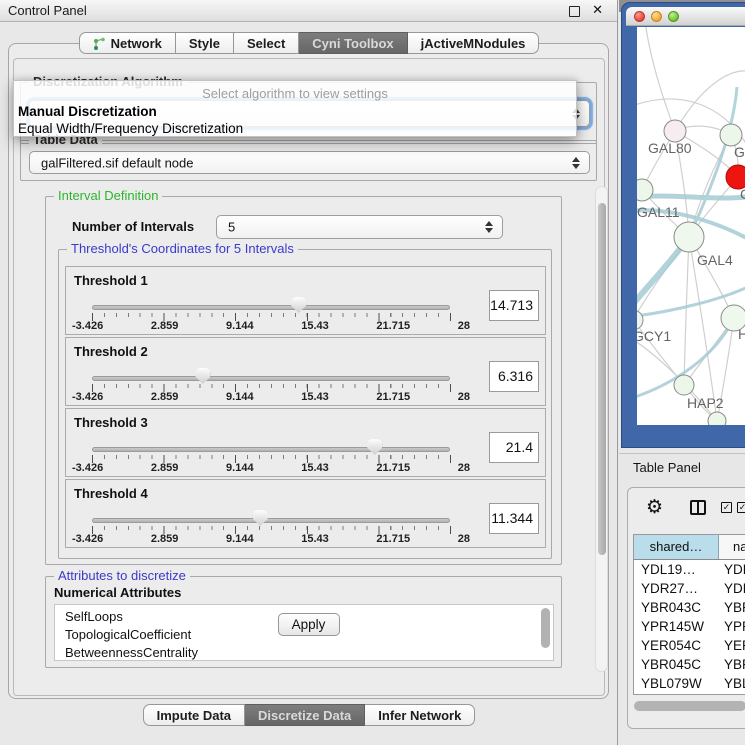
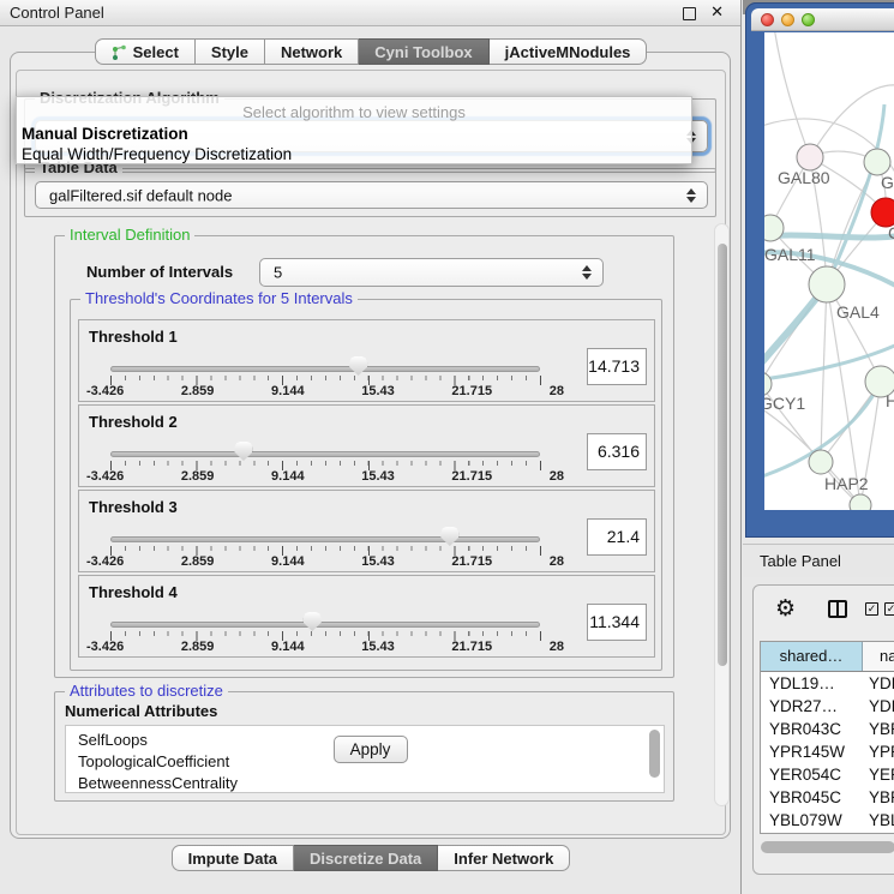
  Control Panel
  ✕
- Network
+ Select
  Style
- Select
+ Network
  Cyni Toolbox
  jActiveMNodules
  Discretization Algorithm
  Select algorithm to view settings
  Manual Discretization
  Equal Width/Frequency Discretization
  Table Data
  galFiltered.sif default node
  Interval Definition
  Number of Intervals
  5
  Threshold's Coordinates for 5 Intervals
  Threshold 1
  -3.426
  2.859
  9.144
  15.43
  21.715
  28
  14.713
  Threshold 2
  -3.426
  2.859
  9.144
  15.43
  21.715
  28
  6.316
  Threshold 3
  -3.426
  2.859
  9.144
  15.43
  21.715
  28
  21.4
  Threshold 4
  -3.426
  2.859
  9.144
  15.43
  21.715
  28
  11.344
  Attributes to discretize
  Numerical Attributes
  SelfLoops
  TopologicalCoefficient
  BetweennessCentrality
  Apply
  Impute Data
  Discretize Data
  Infer Network
  GAL80
  GAL11
  GAL4
  GCY1
  HAP2
  H
  Table Panel
  ⚙
  ✓
  ✓
  shared…
  na
  YDL19…
  YDR27…
  YBR043C
  YPR145W
  YER054C
  YBR045C
  YBL079W
